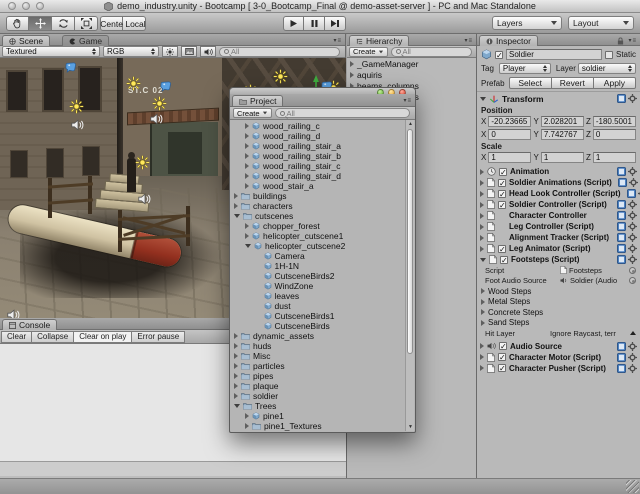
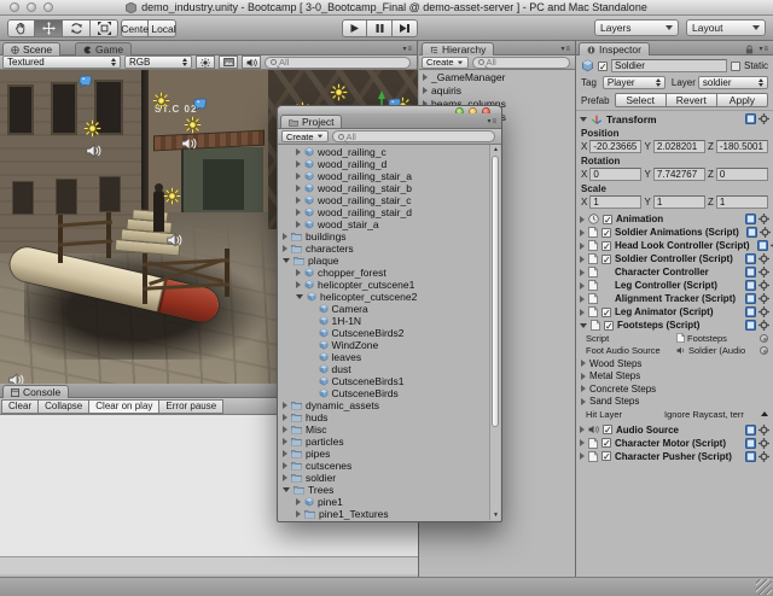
  demo_industry.unity - Bootcamp [ 3-0_Bootcamp_Final @ demo-asset-server ] - PC and Mac Standalone
  Cente
  Local
  Layers
  Layout
  Scene
  Game
  Textured
  RGB
  All
  ST.C 02
  Console
  Clear
  Collapse
  Clear on play
  Error pause
  Hierarchy
  Create
  All
  _GameManager
  aquiris
  beams_columns
  Inspector
  ✓
  Soldier
  Static
  Tag
  Player
  Layer
  soldier
  Prefab
  Select
  Revert
  Apply
  Transform
  Position
  X
  -20.23665
  Y
  2.028201
  Z
  -180.5001
+ Rotation
  X
  0
  Y
  7.742767
  Z
  0
  Scale
  X
  1
  Y
  1
  Z
  1
  ✓
  Animation
  ✓
  Soldier Animations (Script)
  ✓
  Head Look Controller (Script)
  ✓
  Soldier Controller (Script)
  Character Controller
  Leg Controller (Script)
  Alignment Tracker (Script)
  ✓
  Leg Animator (Script)
  ✓
  Footsteps (Script)
  Script
  Footsteps
  Foot Audio Source
  Soldier (Audio
  Wood Steps
  Metal Steps
  Concrete Steps
  Sand Steps
  Hit Layer
  Ignore Raycast, terr
  ✓
  Audio Source
  ✓
  Character Motor (Script)
  ✓
  Character Pusher (Script)
  Project
  Create
  All
  wood_railing_c
  wood_railing_d
  wood_railing_stair_a
  wood_railing_stair_b
  wood_railing_stair_c
  wood_railing_stair_d
  wood_stair_a
  buildings
  characters
- cutscenes
+ plaque
  chopper_forest
  helicopter_cutscene1
  helicopter_cutscene2
  Camera
  1H-1N
  CutsceneBirds2
  WindZone
  leaves
  dust
  CutsceneBirds1
  CutsceneBirds
  dynamic_assets
  huds
  Misc
  particles
  pipes
- plaque
+ cutscenes
  soldier
  Trees
  pine1
  pine1_Textures
